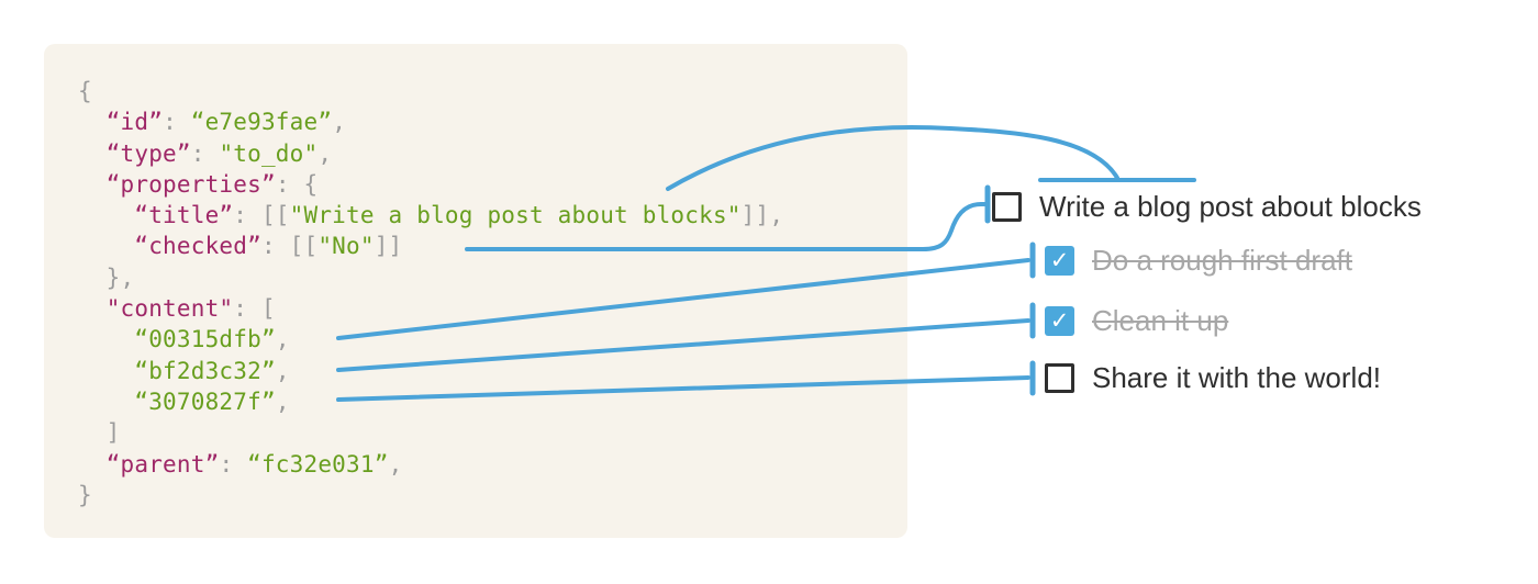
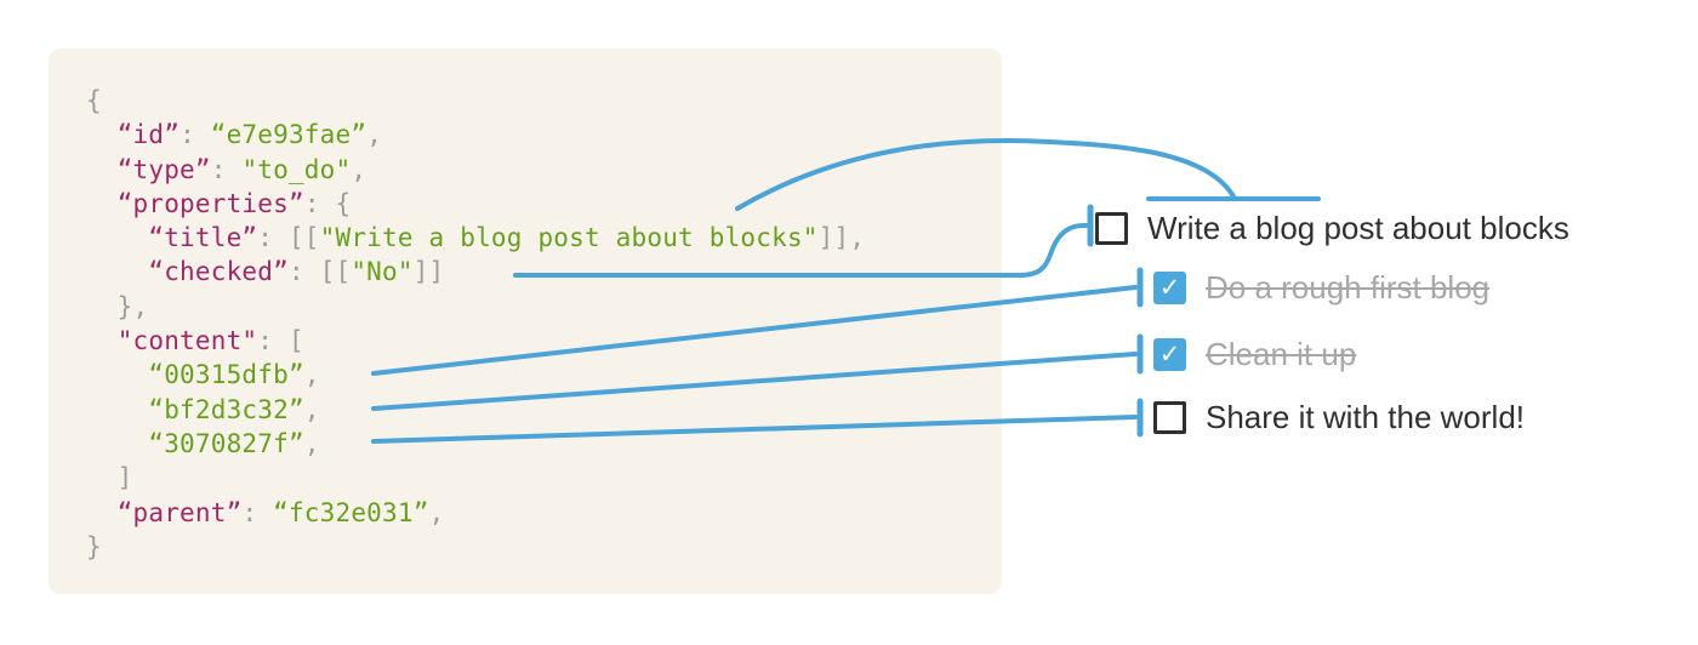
  {
  “id”: “e7e93fae”,
  “type”: "to_do",
  “properties”: {
  “title”: [["Write a blog post about blocks"]],
  “checked”: [["No"]]
  },
  "content": [
  “00315dfb”,
  “bf2d3c32”,
  “3070827f”,
  ]
  “parent”: “fc32e031”,
  }
  Write a blog post about blocks
  ✓
- Do a rough first draft
+ Do a rough first blog
  ✓
  Clean it up
  Share it with the world!
